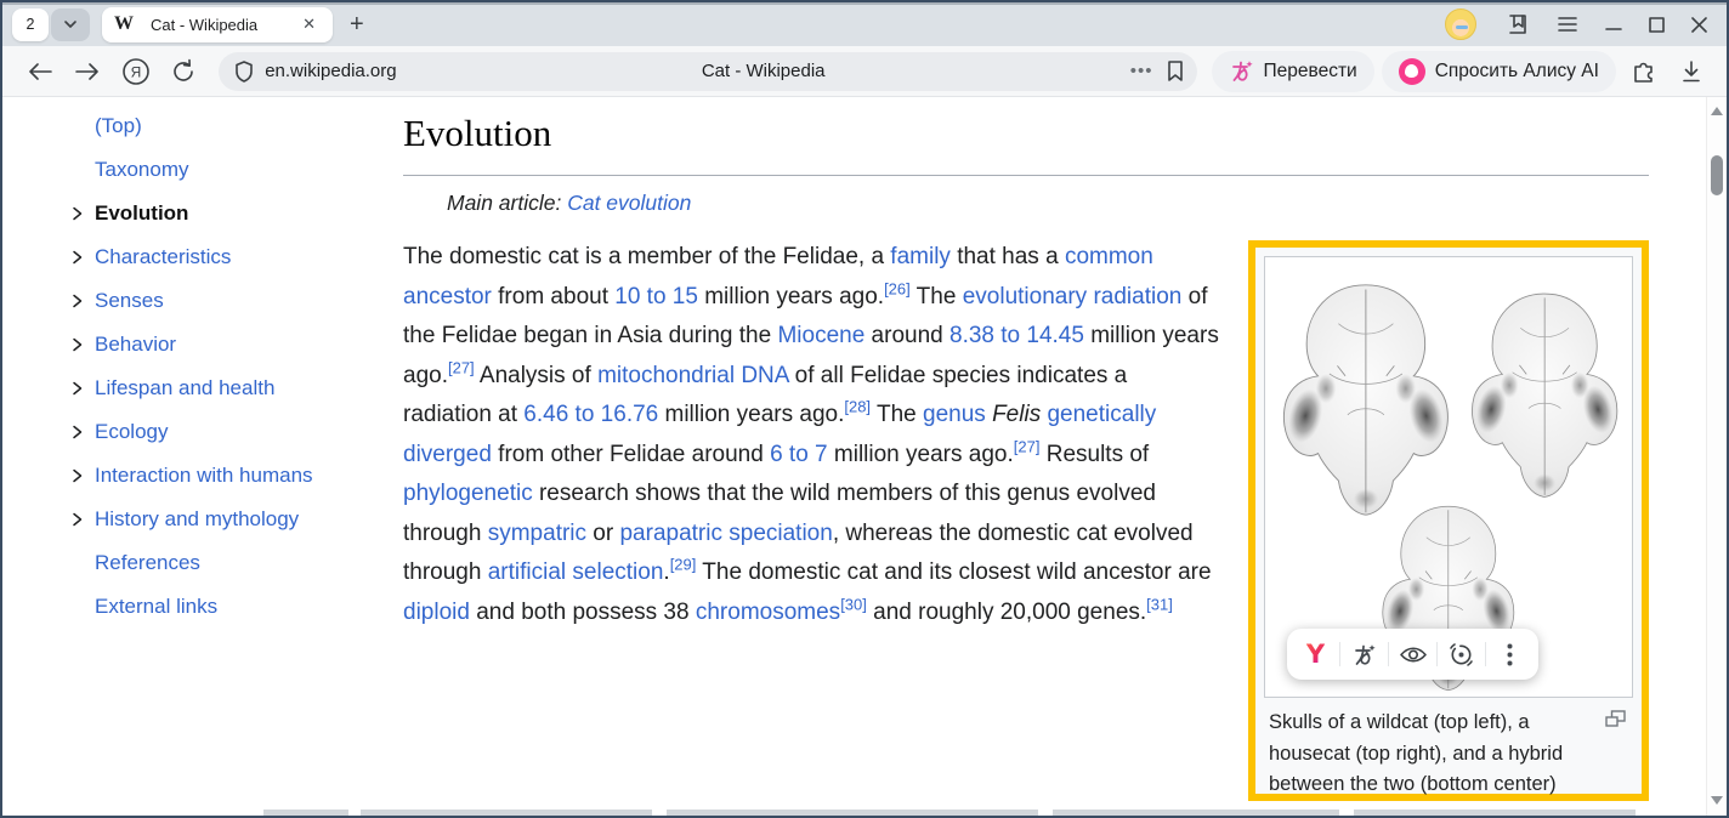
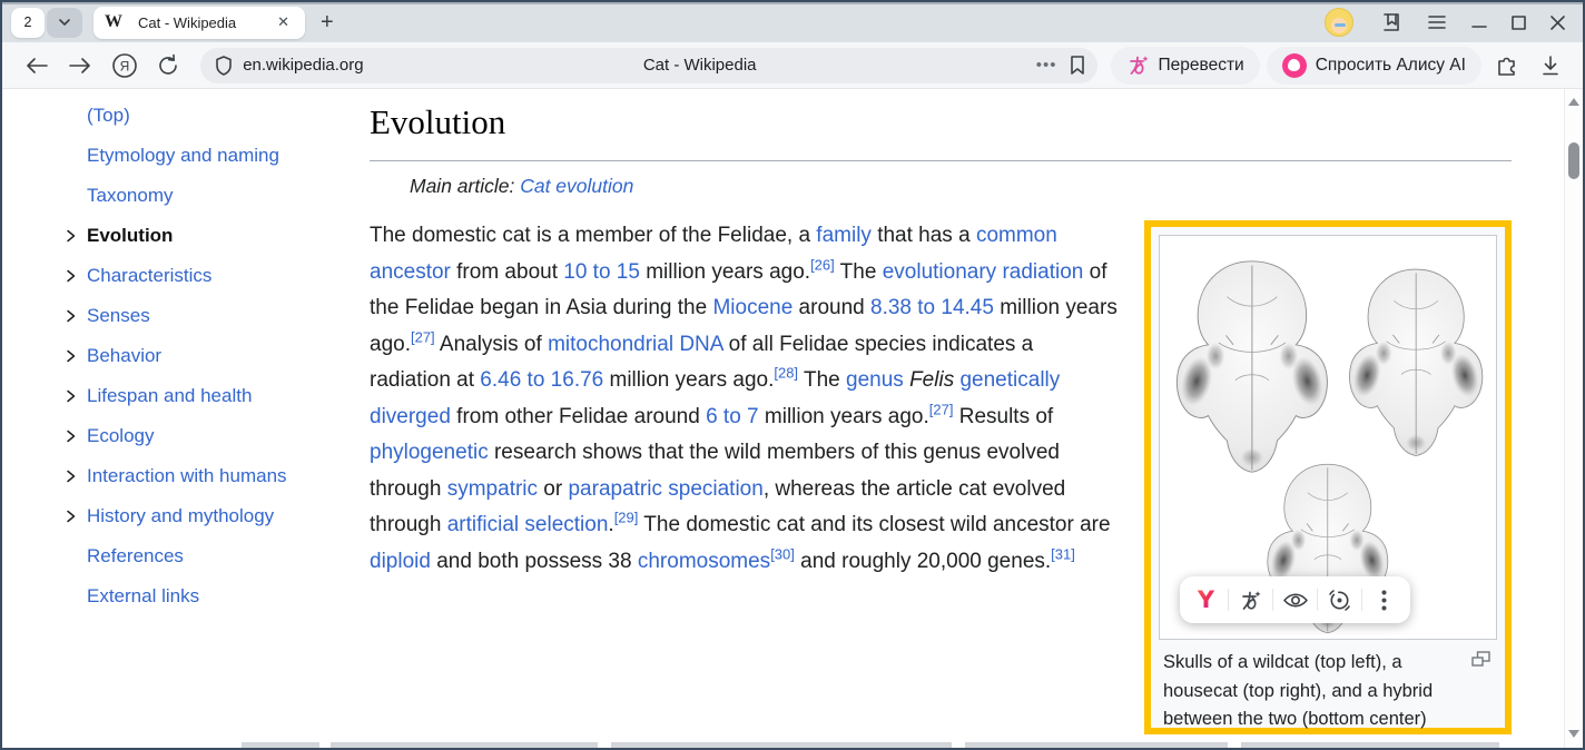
  2
  W
  Cat - Wikipedia
  ✕
  +
  Я
  en.wikipedia.org
  Cat - Wikipedia
  •••
  Перевести
  Спросить Алису AI
  (Top)
+ Etymology and naming
  Taxonomy
  Evolution
  Characteristics
  Senses
  Behavior
  Lifespan and health
  Ecology
  Interaction with humans
  History and mythology
  References
  External links
  Evolution
  Main article: Cat evolution
- The domestic cat is a member of the Felidae, a family that has a common ancestor from about 10 to 15 million years ago.[26] The evolutionary radiation of the Felidae began in Asia during the Miocene around 8.38 to 14.45 million years ago.[27] Analysis of mitochondrial DNA of all Felidae species indicates a radiation at 6.46 to 16.76 million years ago.[28] The genus Felis genetically diverged from other Felidae around 6 to 7 million years ago.[27] Results of phylogenetic research shows that the wild members of this genus evolved through sympatric or parapatric speciation, whereas the domestic cat evolved through artificial selection.[29] The domestic cat and its closest wild ancestor are diploid and both possess 38 chromosomes[30] and roughly 20,000 genes.[31]
+ The domestic cat is a member of the Felidae, a family that has a common ancestor from about 10 to 15 million years ago.[26] The evolutionary radiation of the Felidae began in Asia during the Miocene around 8.38 to 14.45 million years ago.[27] Analysis of mitochondrial DNA of all Felidae species indicates a radiation at 6.46 to 16.76 million years ago.[28] The genus Felis genetically diverged from other Felidae around 6 to 7 million years ago.[27] Results of phylogenetic research shows that the wild members of this genus evolved through sympatric or parapatric speciation, whereas the article cat evolved through artificial selection.[29] The domestic cat and its closest wild ancestor are diploid and both possess 38 chromosomes[30] and roughly 20,000 genes.[31]
  Y
  Skulls of a wildcat (top left), a housecat (top right), and a hybrid between the two (bottom center)
